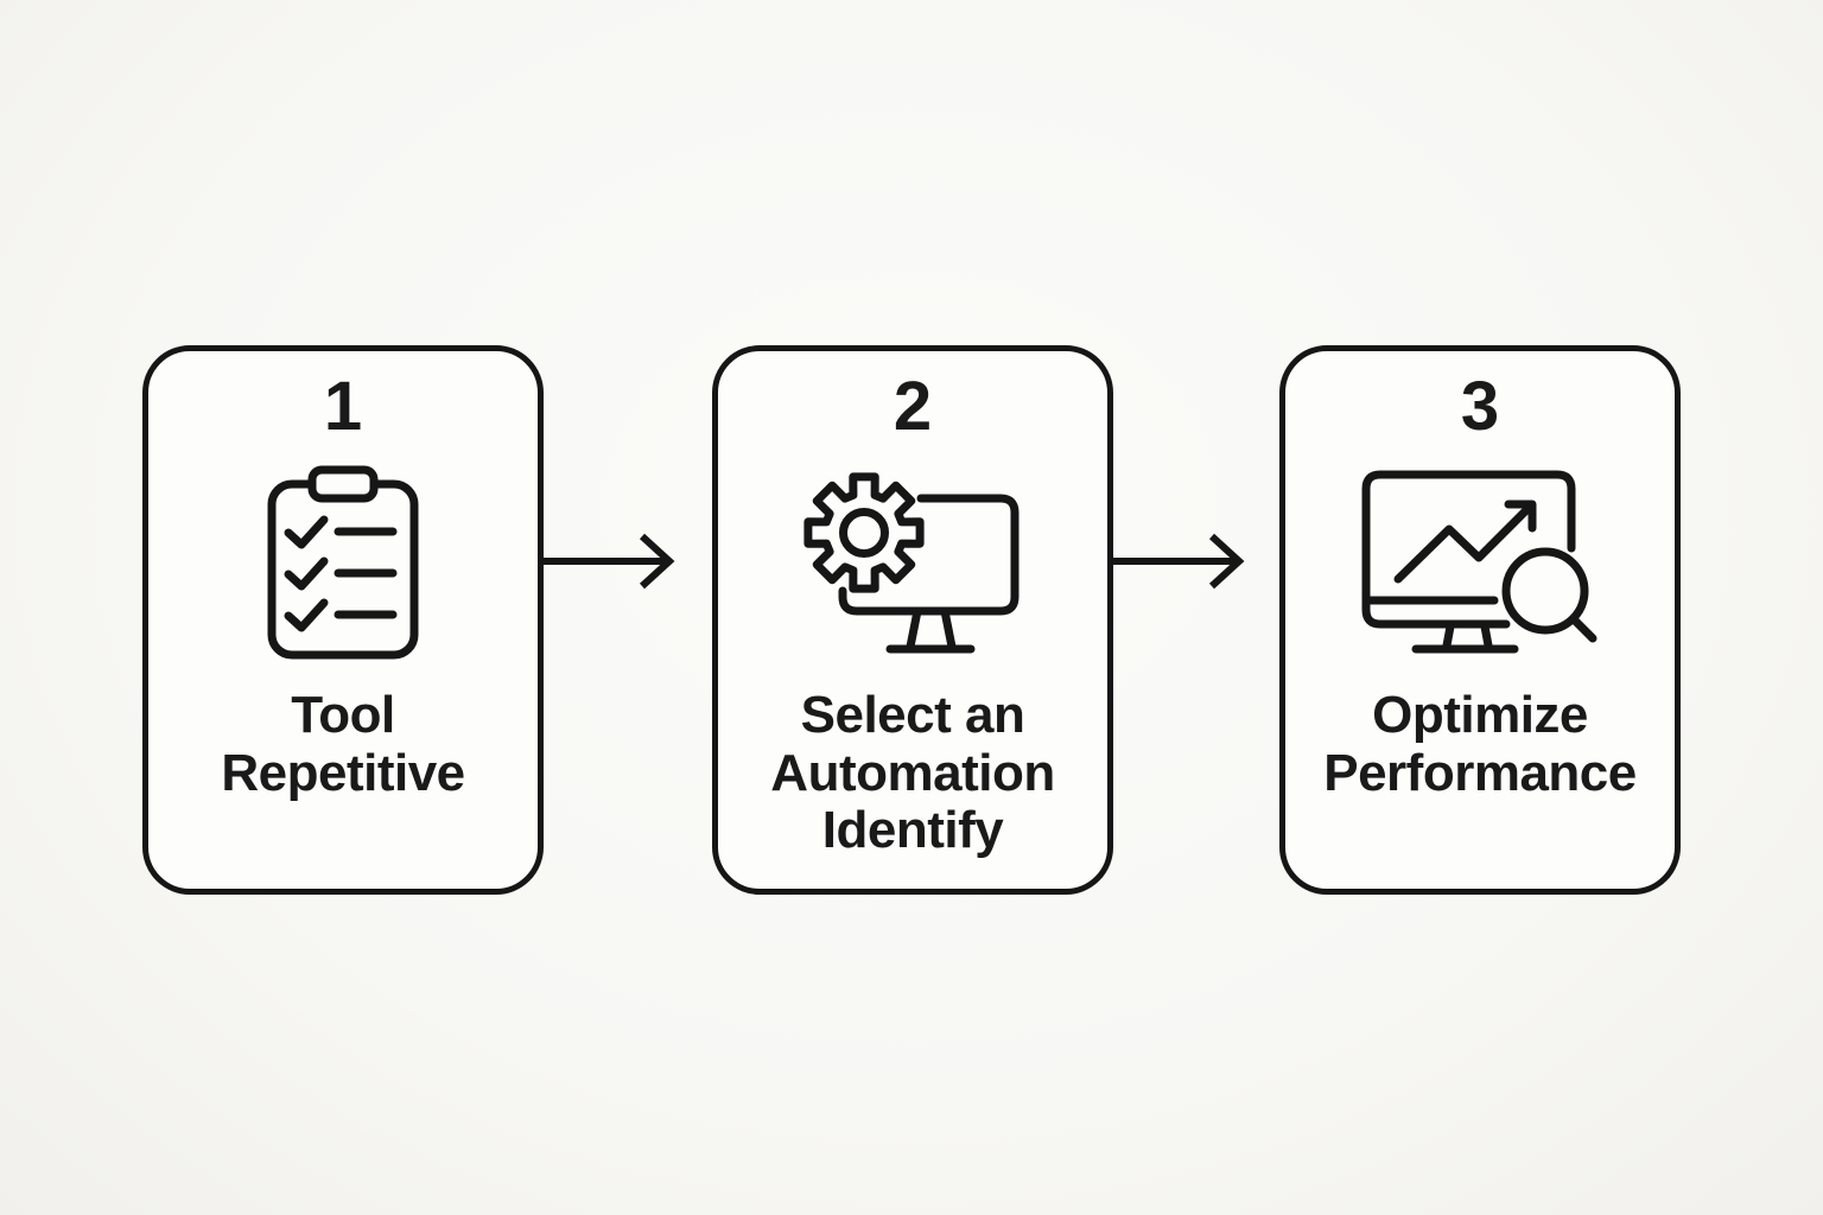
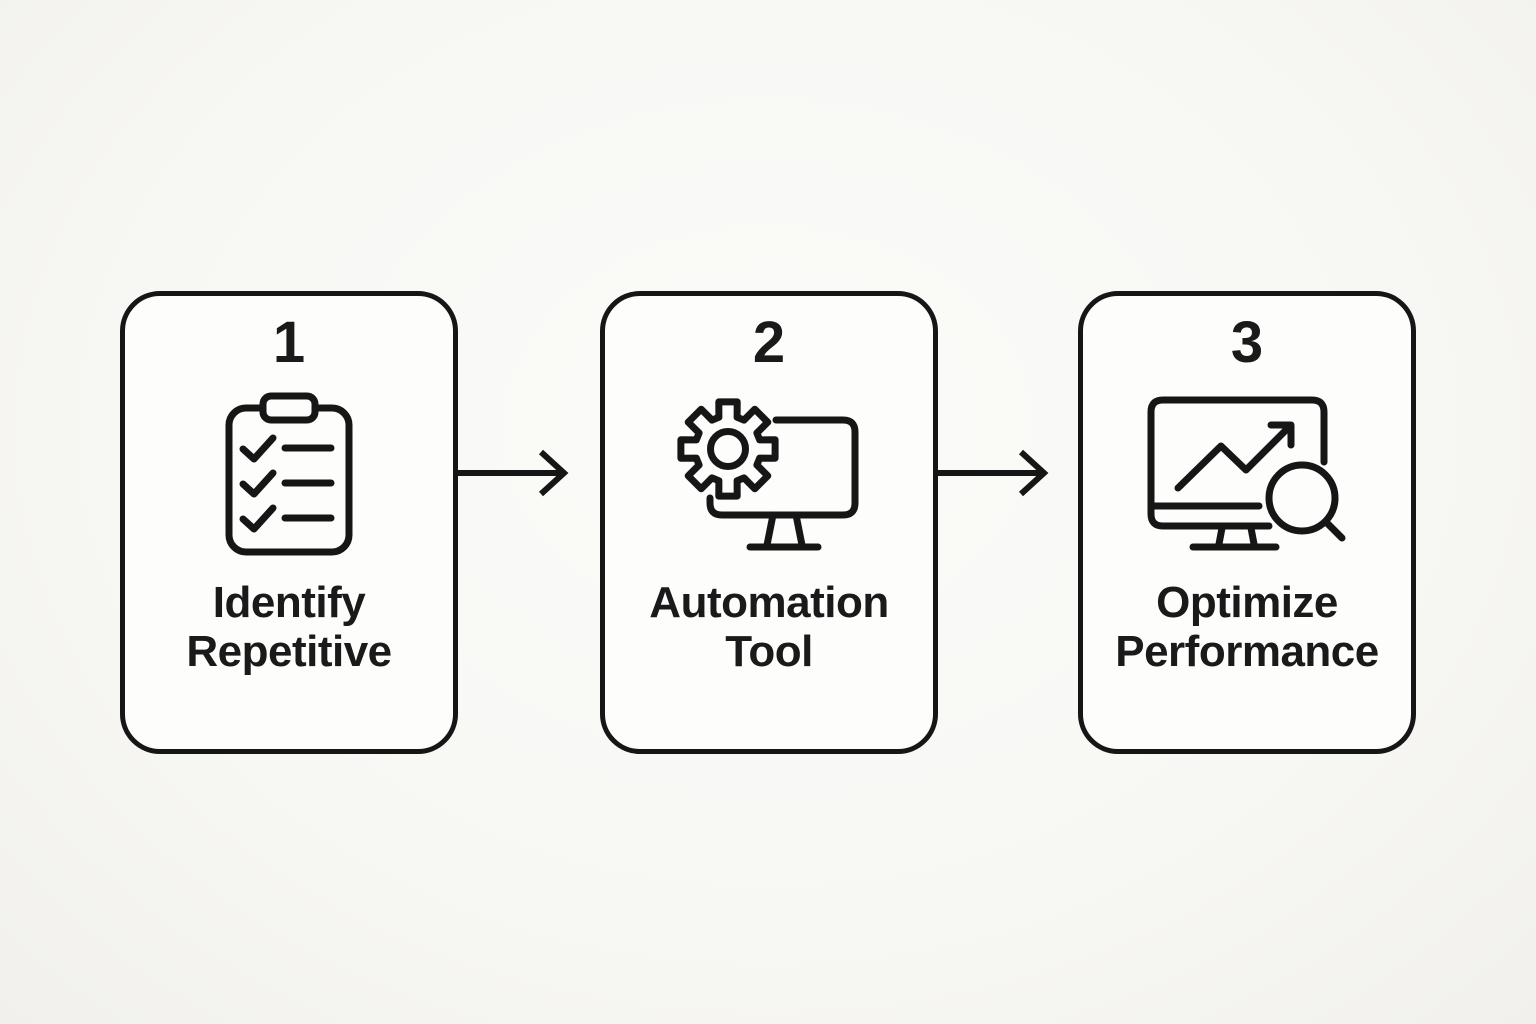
  1
- Tool
+ Identify
  Repetitive
  2
- Select an
  Automation
- Identify
+ Tool
  3
  Optimize
  Performance
